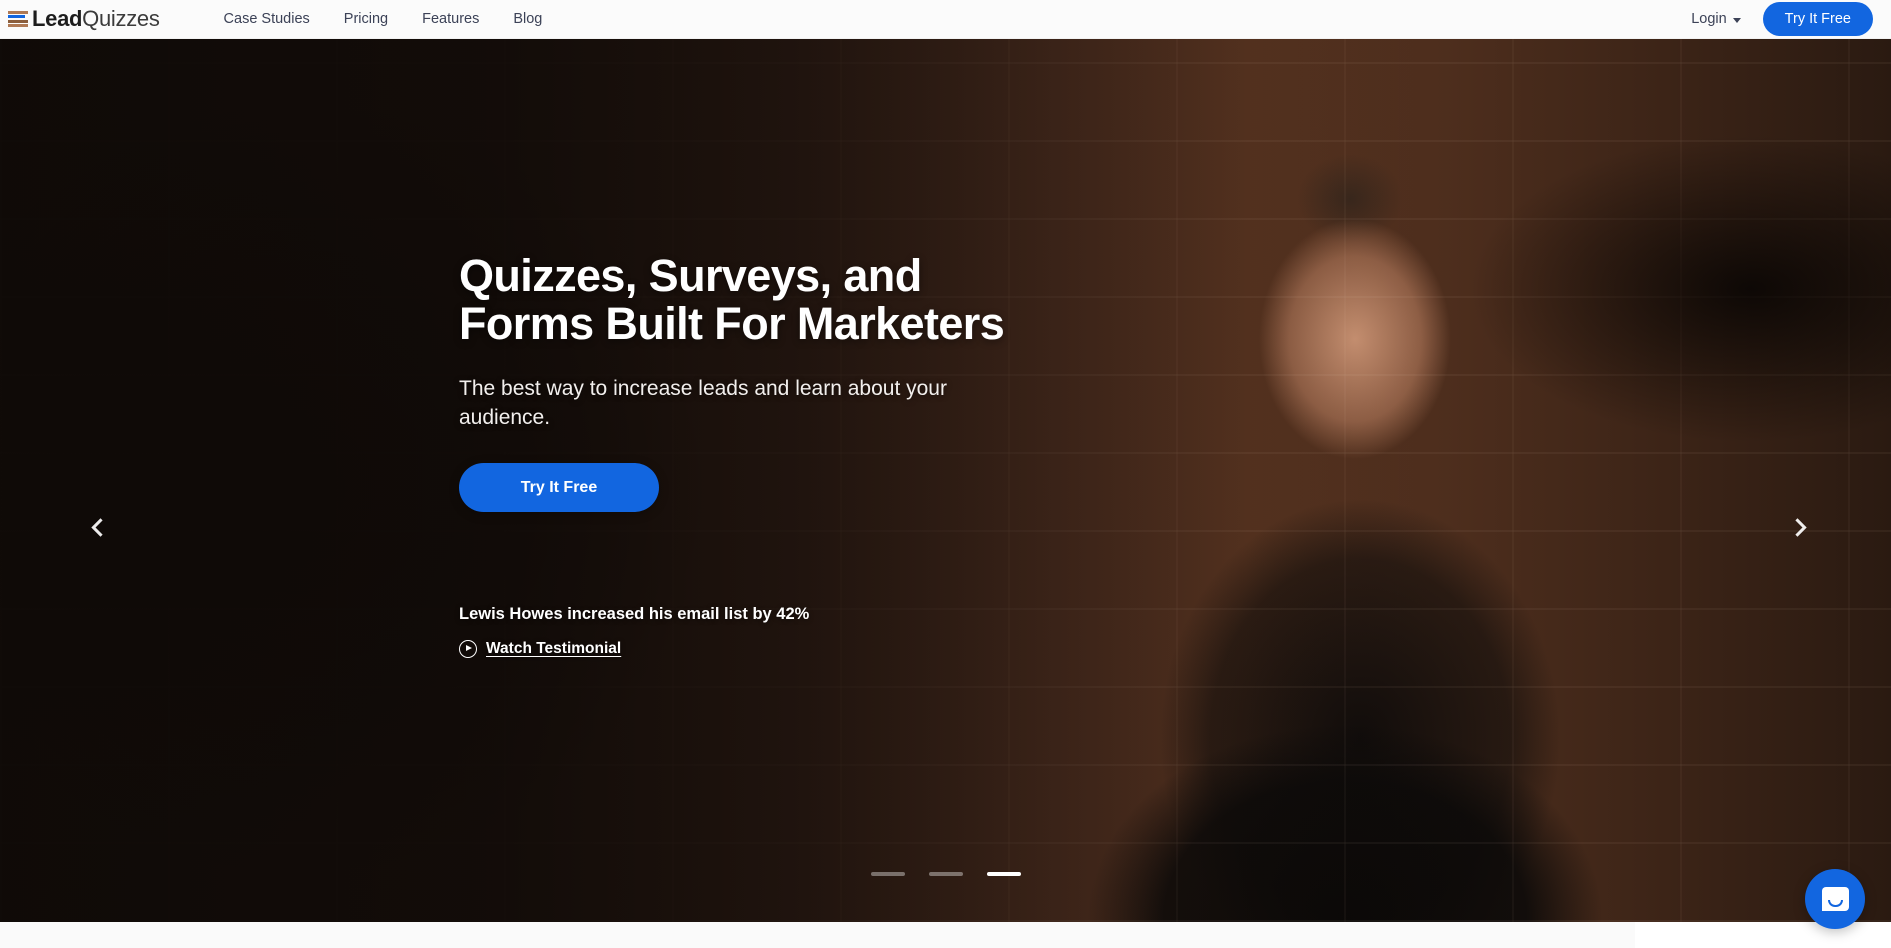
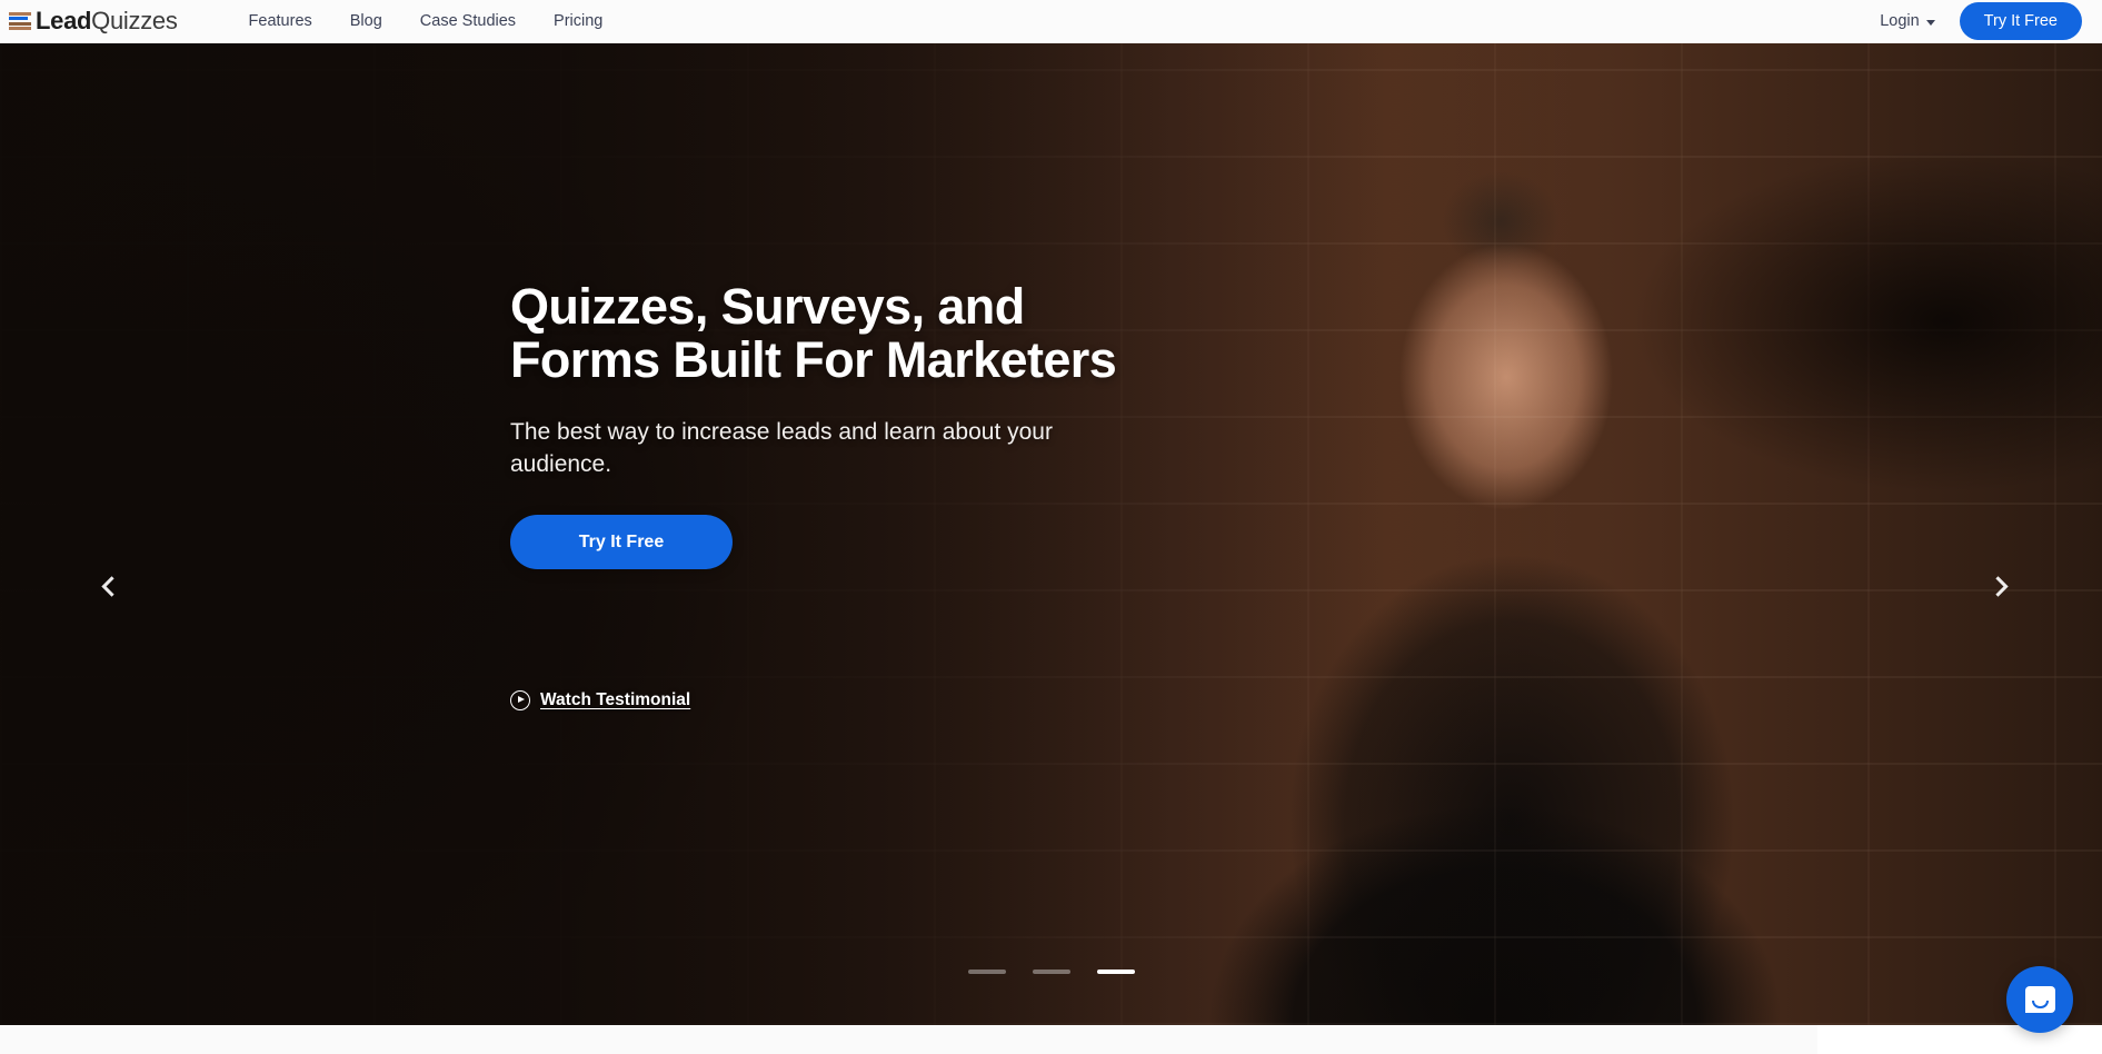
  LeadQuizzes
- Case Studies
+ Features
- Pricing
+ Blog
- Features
+ Case Studies
- Blog
+ Pricing
  Login
  Try It Free
  Quizzes, Surveys, and
  Forms Built For Marketers
  The best way to increase leads and learn about your
  audience.
  Try It Free
- Lewis Howes increased his email list by 42%
  Watch Testimonial
